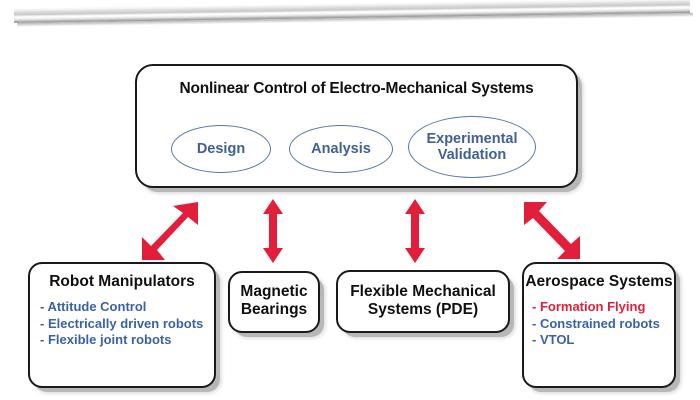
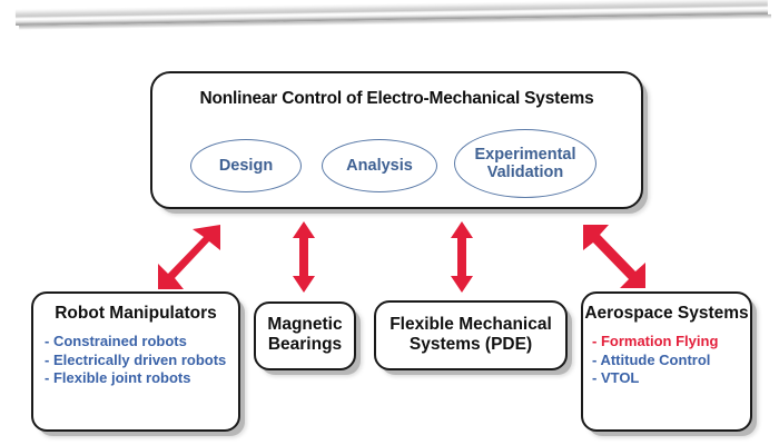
  Nonlinear Control of Electro-Mechanical Systems
  Design
  Analysis
  Experimental Validation
  Robot Manipulators
- - Attitude Control
+ - Constrained robots
  - Electrically driven robots
  - Flexible joint robots
  Magnetic Bearings
  Flexible Mechanical Systems (PDE)
  Aerospace Systems
  - Formation Flying
- - Constrained robots
+ - Attitude Control
  - VTOL
